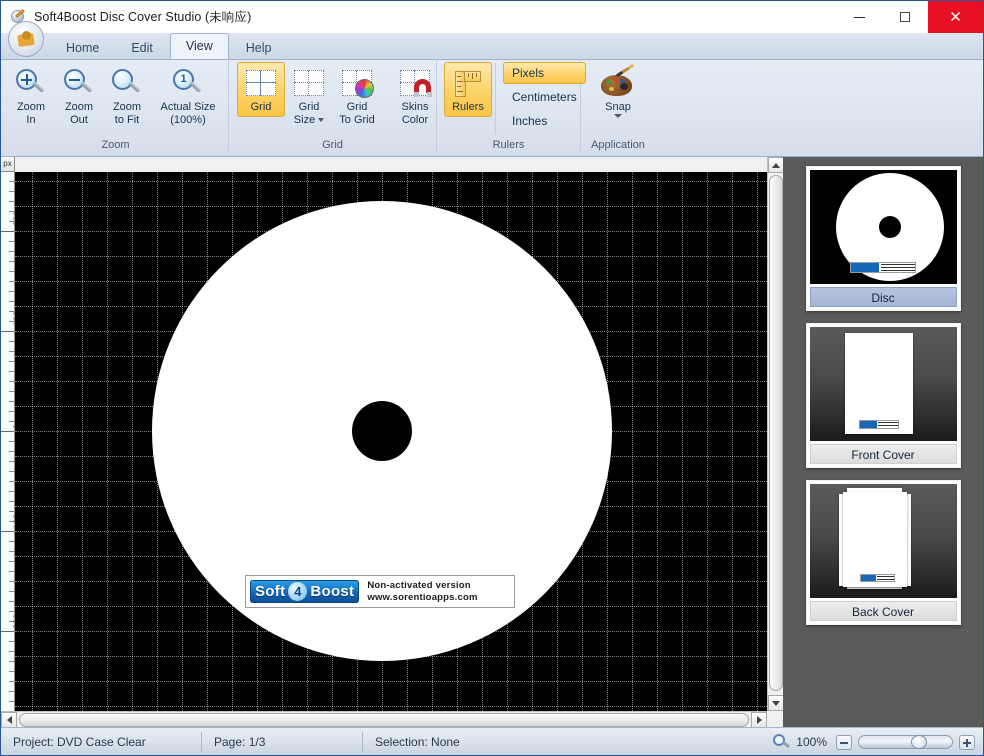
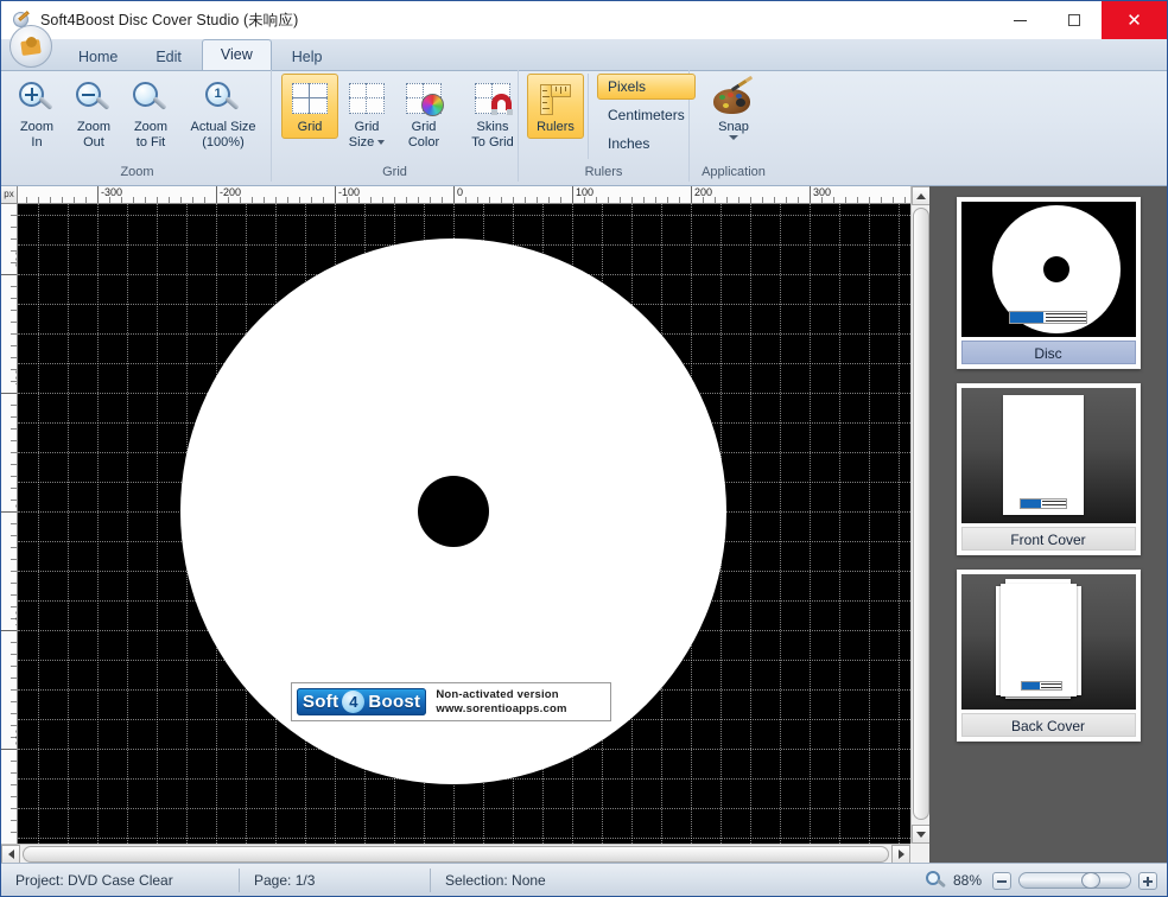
  Soft4Boost Disc Cover Studio (未响应)
  ✕
  Home
  Edit
  View
  Help
  Zoom
  In
  Zoom
  Out
  Zoom
  to Fit
  1
  Actual Size
  (100%)
  Zoom
  Grid
  Grid
  Size
  Grid
- To Grid
+ Color
  Skins
- Color
+ To Grid
  Grid
  Rulers
  Pixels
  Centimeters
  Inches
  Rulers
  Snap
  Application
  px
+ -300
+ -200
+ -100
+ 0
+ 100
+ 200
+ 300
  Soft
  4
  Boost
  Non-activated version
  www.sorentioapps.com
  Disc
  Front Cover
  Back Cover
  Project: DVD Case Clear
  Page: 1/3
  Selection: None
- 100%
+ 88%
